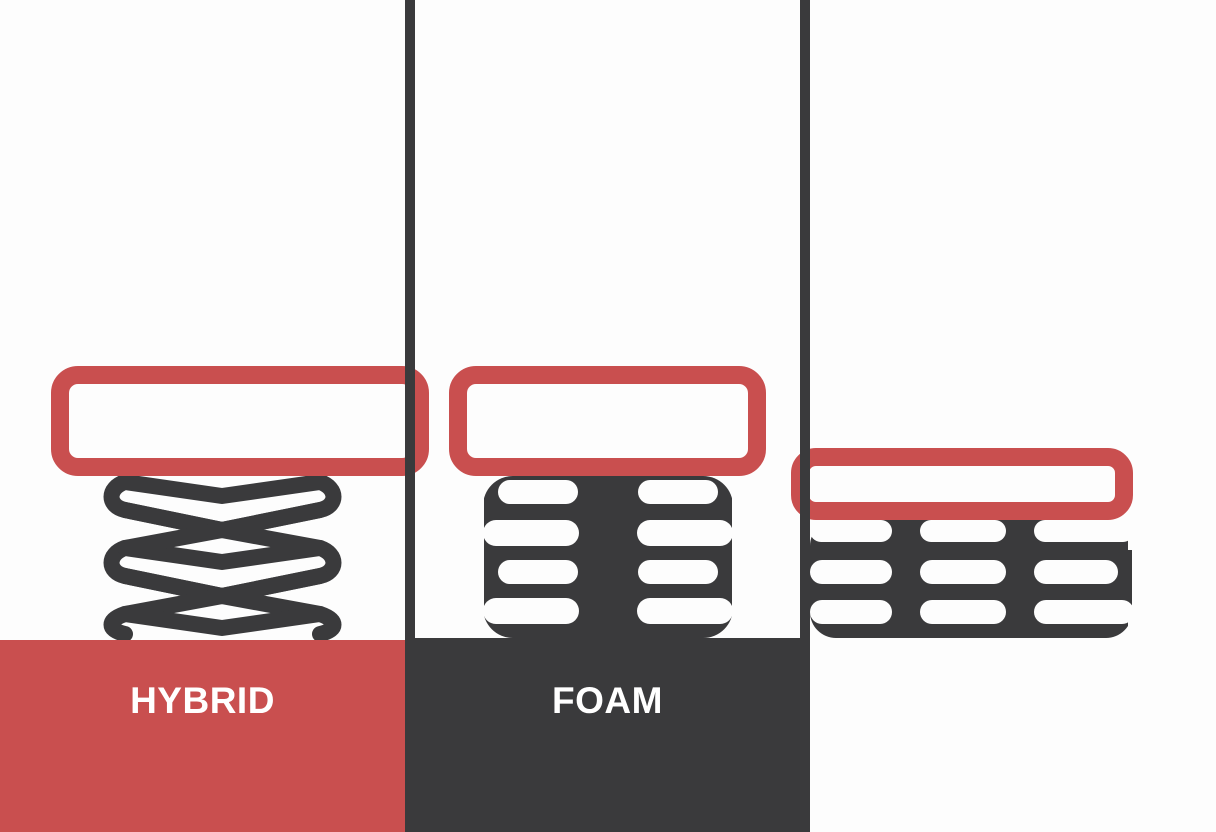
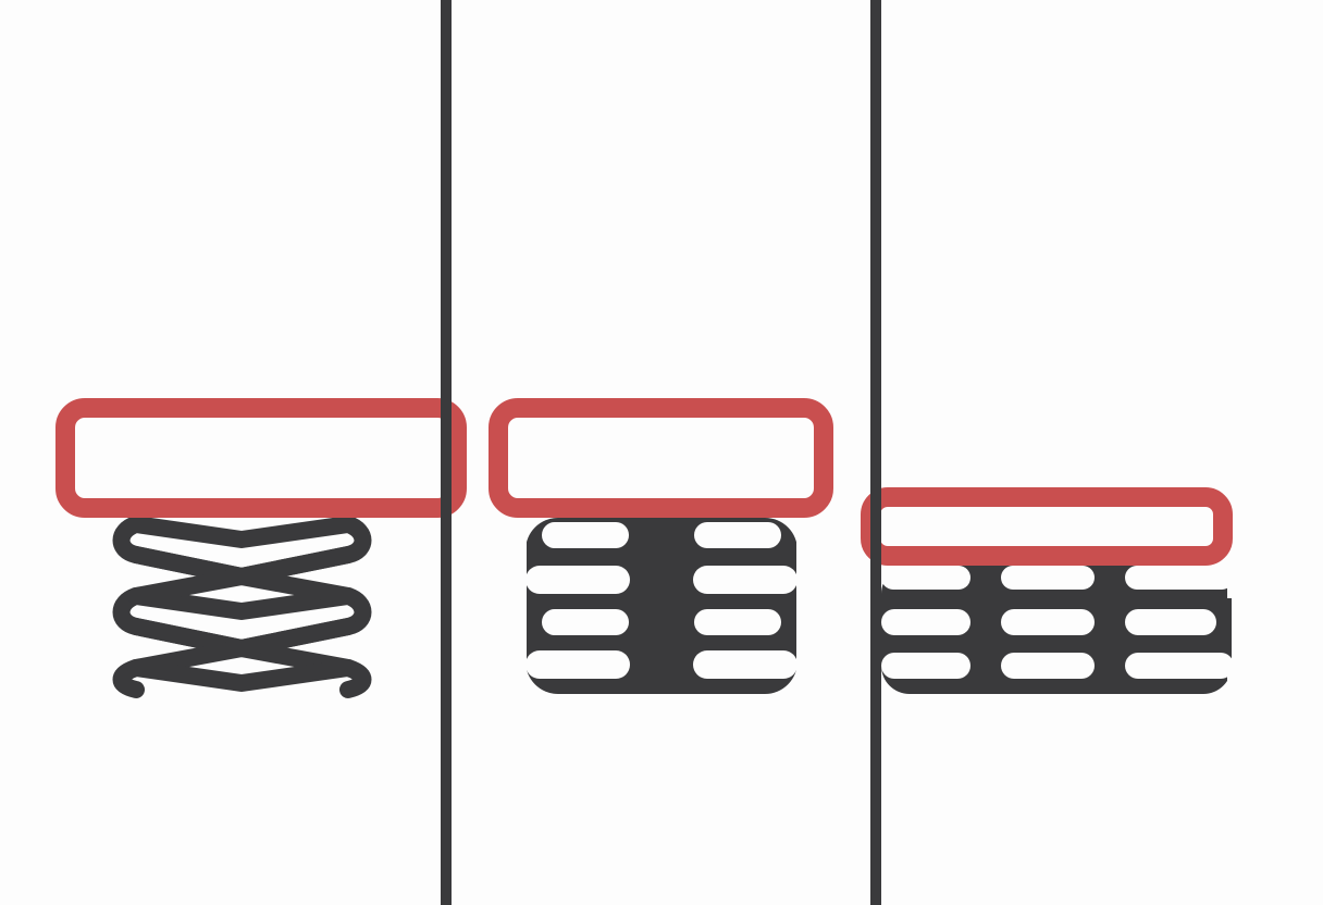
- HYBRID
- FOAM
